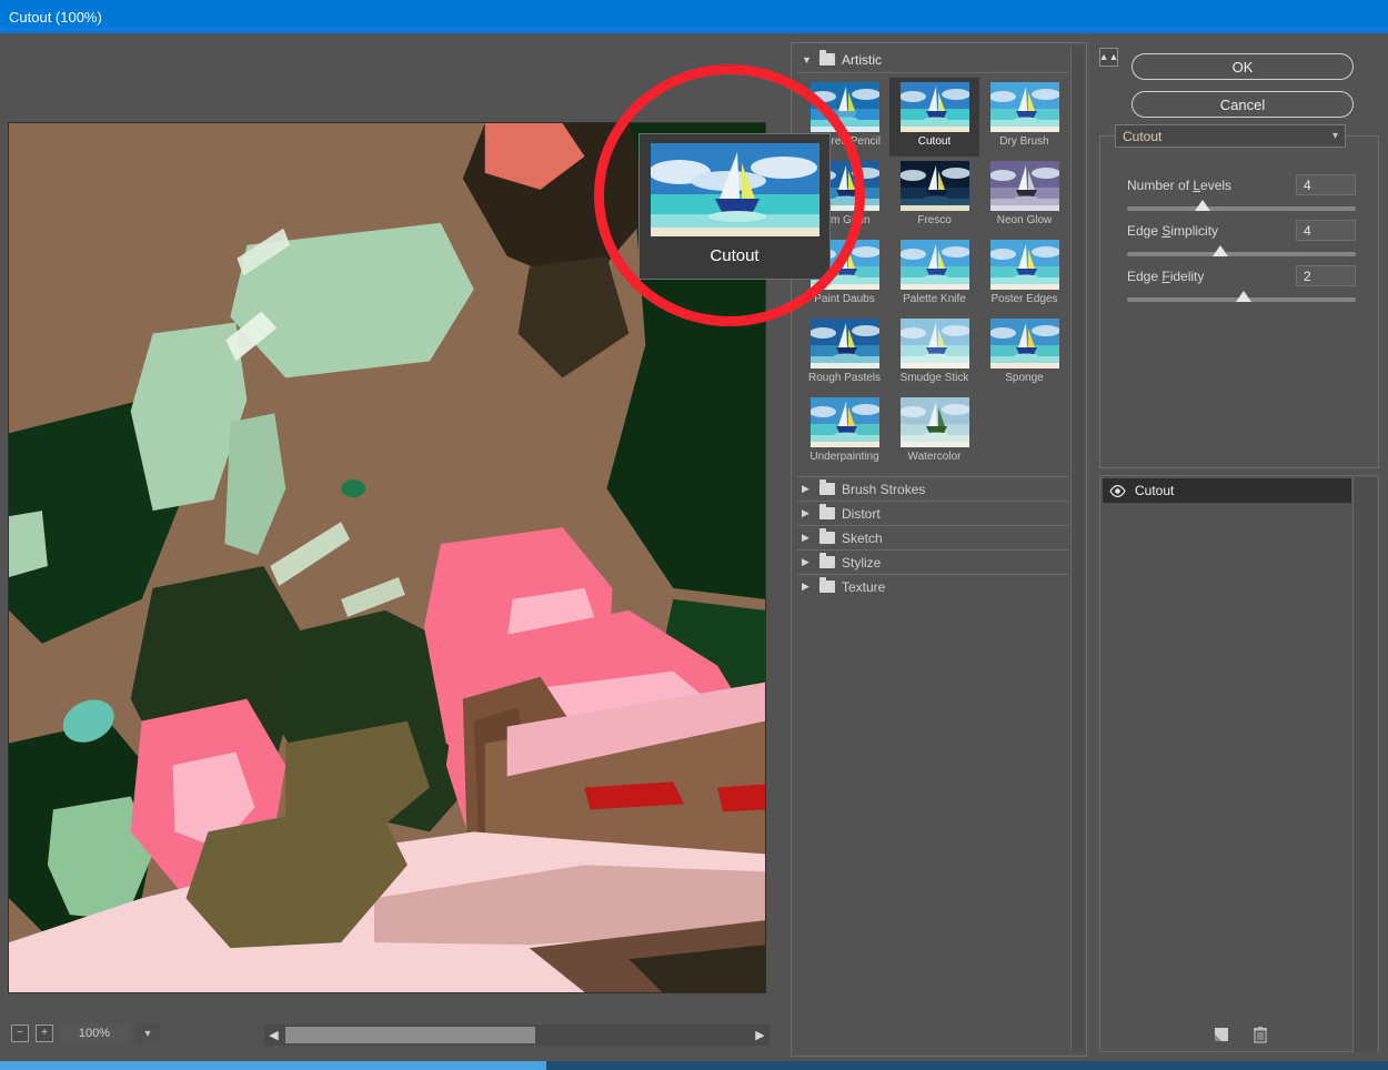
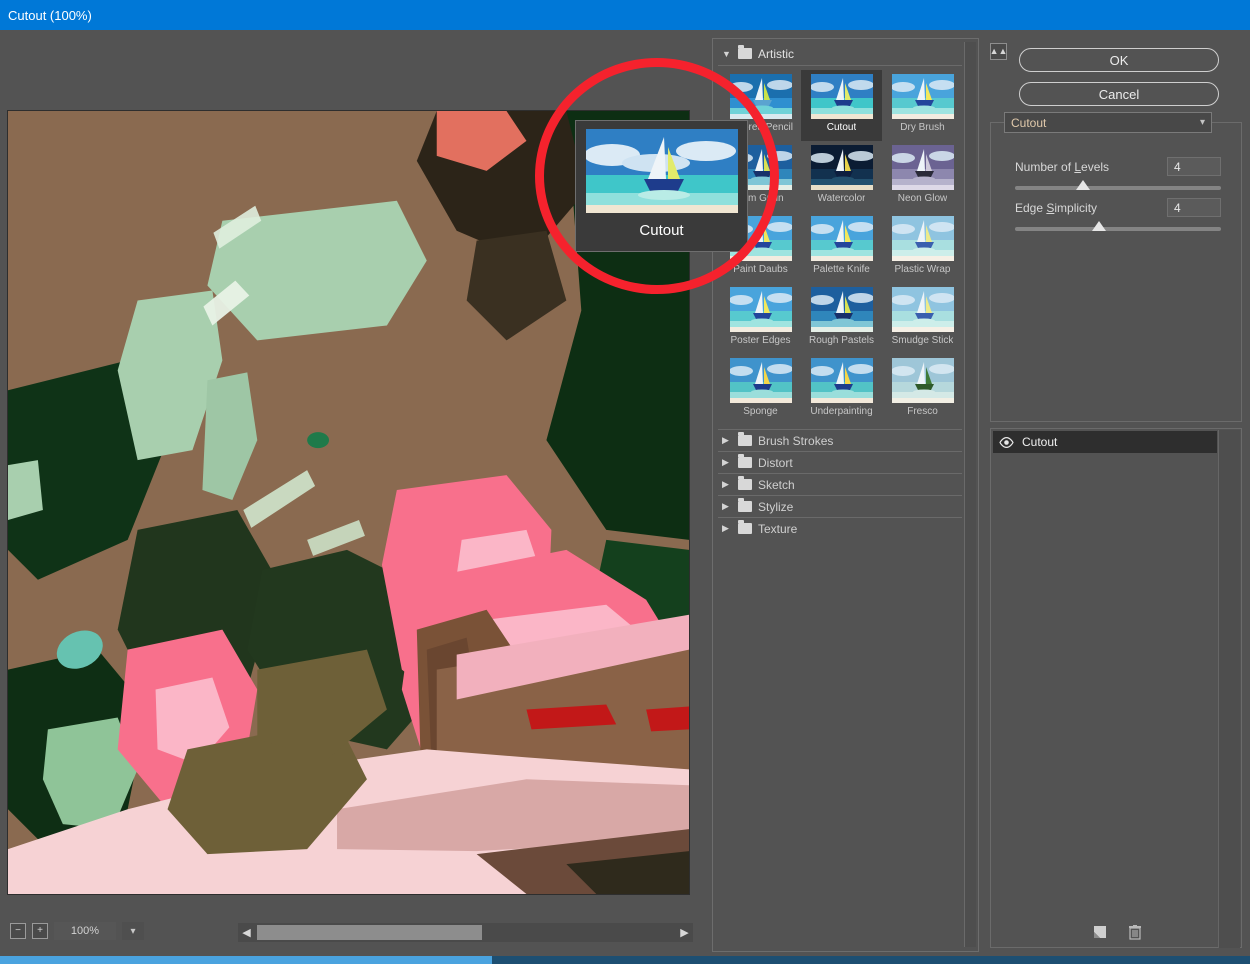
  Cutout (100%)
  −
  +
  100%
  ▾
  ◀
  ▶
  ▼
  Artistic
  Cutout
  Dry Brush
- Fresco
+ Watercolor
  Neon Glow
  Paint Daubs
  Palette Knife
+ Plastic Wrap
  Poster Edges
  Rough Pastels
  Smudge Stick
  Sponge
  Underpainting
- Watercolor
+ Fresco
  ▶
  Brush Strokes
  ▶
  Distort
  ▶
  Sketch
  ▶
  Stylize
  ▶
  Texture
  ▲▲
  OK
  Cancel
  Cutout
  ▾
  Number of Levels
  4
  Edge Simplicity
  4
- Edge Fidelity
- 2
  Cutout
  Cutout
